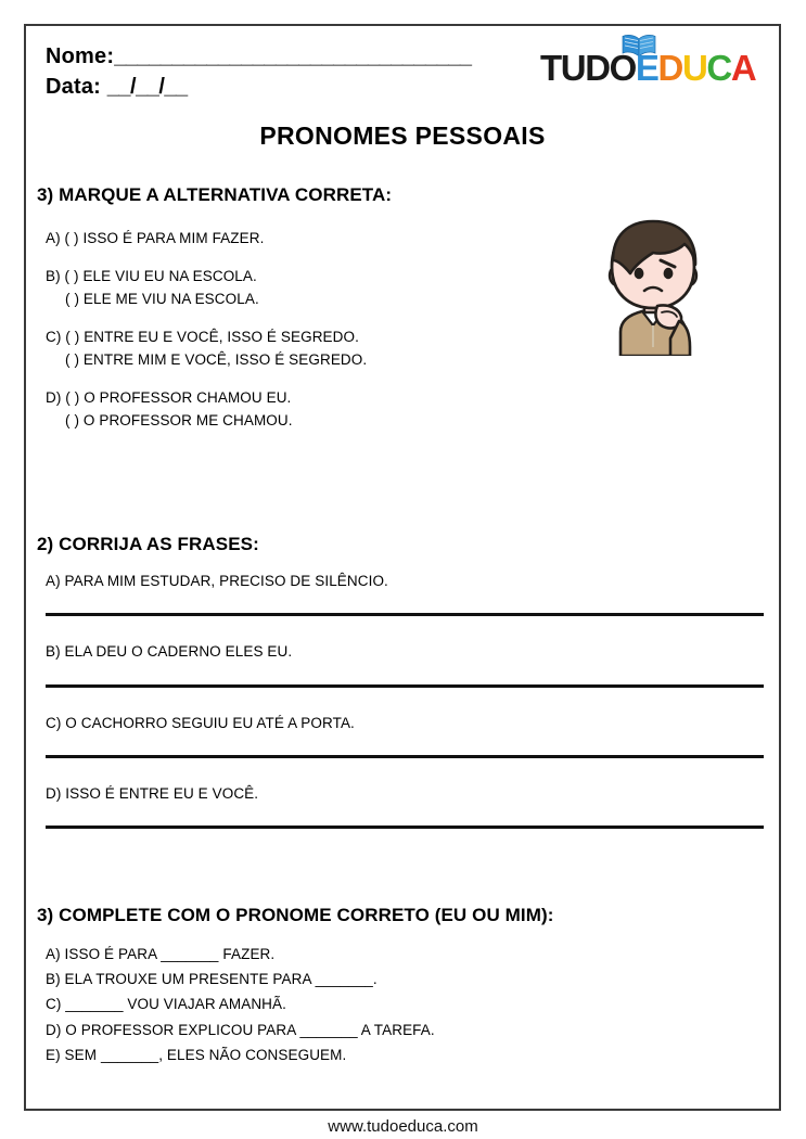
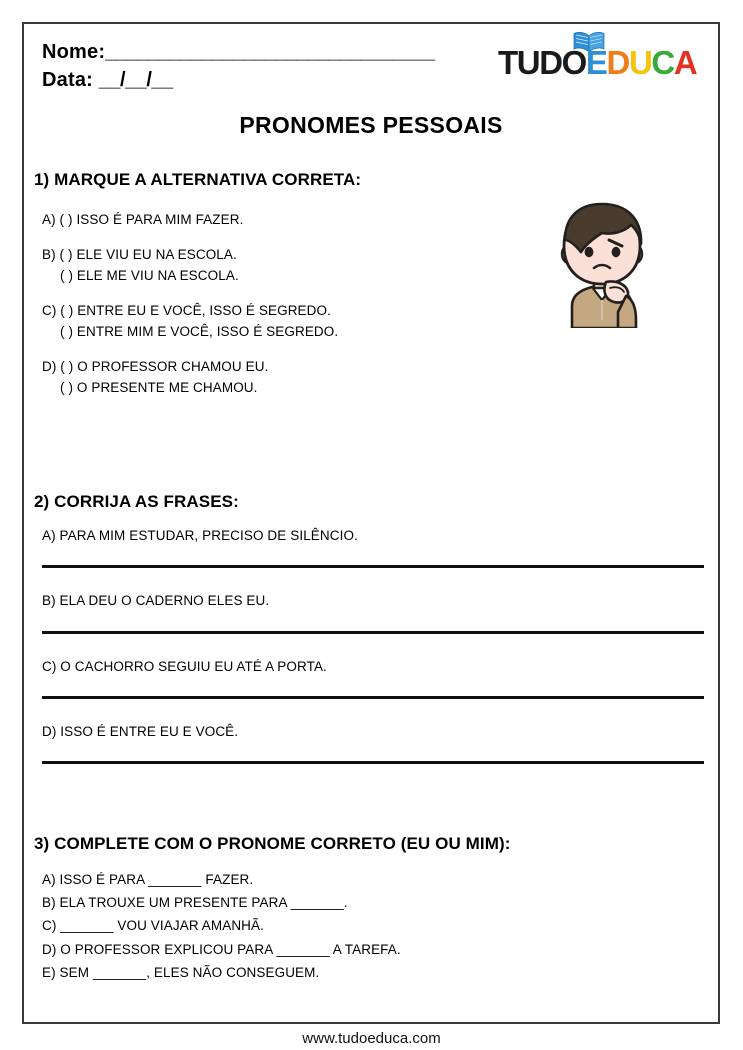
  Nome:_______________________________
  Data: __/__/__
  TUDOEDUCA
  PRONOMES PESSOAIS
- 3) MARQUE A ALTERNATIVA CORRETA:
+ 1) MARQUE A ALTERNATIVA CORRETA:
  A) ( ) ISSO É PARA MIM FAZER.
  B) ( ) ELE VIU EU NA ESCOLA.
  ( ) ELE ME VIU NA ESCOLA.
  C) ( ) ENTRE EU E VOCÊ, ISSO É SEGREDO.
  ( ) ENTRE MIM E VOCÊ, ISSO É SEGREDO.
  D) ( ) O PROFESSOR CHAMOU EU.
- ( ) O PROFESSOR ME CHAMOU.
+ ( ) O PRESENTE ME CHAMOU.
  2) CORRIJA AS FRASES:
  A) PARA MIM ESTUDAR, PRECISO DE SILÊNCIO.
  B) ELA DEU O CADERNO ELES EU.
  C) O CACHORRO SEGUIU EU ATÉ A PORTA.
  D) ISSO É ENTRE EU E VOCÊ.
  3) COMPLETE COM O PRONOME CORRETO (EU OU MIM):
  A) ISSO É PARA _______ FAZER.
  B) ELA TROUXE UM PRESENTE PARA _______.
  C) _______ VOU VIAJAR AMANHÃ.
  D) O PROFESSOR EXPLICOU PARA _______ A TAREFA.
  E) SEM _______, ELES NÃO CONSEGUEM.
  www.tudoeduca.com
